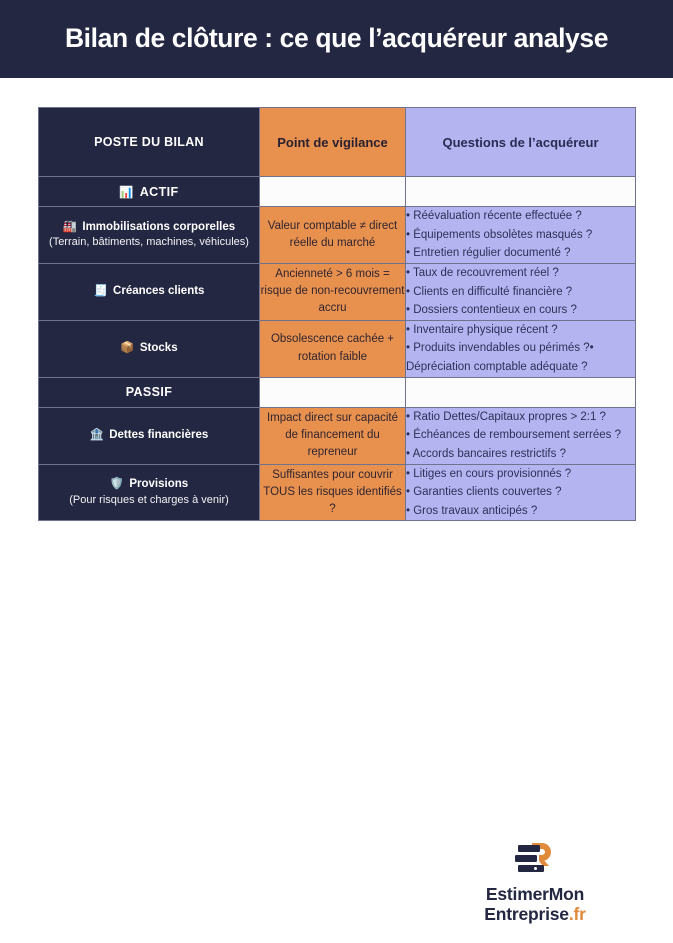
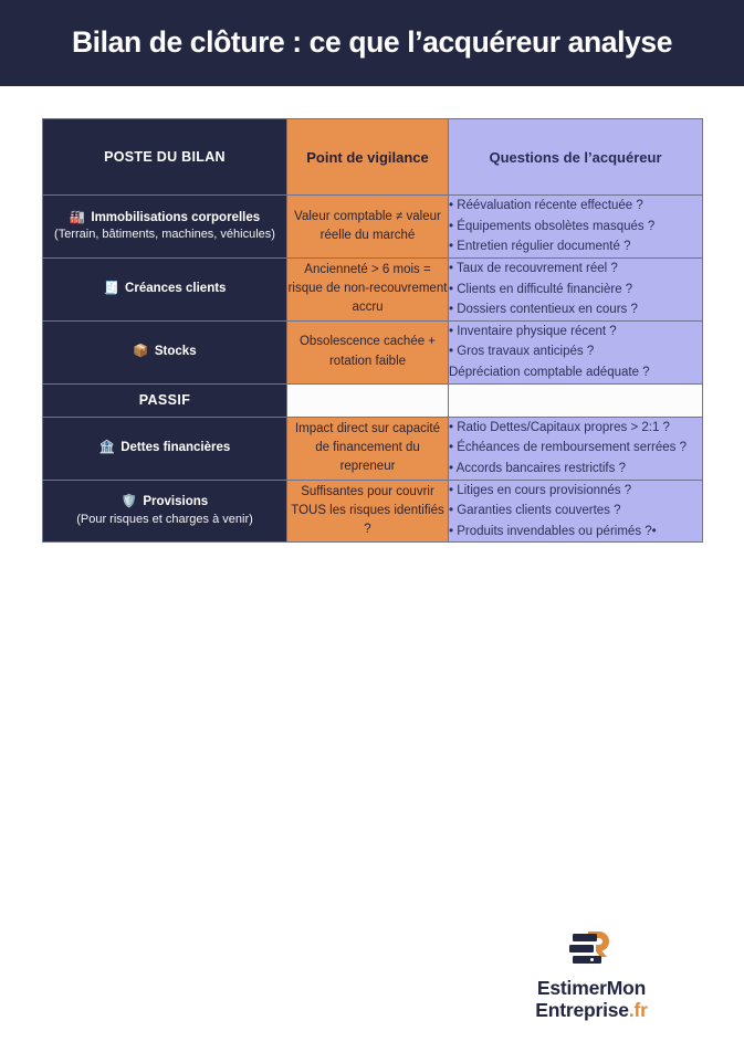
  Bilan de clôture : ce que l’acquéreur analyse
  POSTE DU BILAN	Point de vigilance	Questions de l’acquéreur
- 📊 ACTIF
- 🏭 Immobilisations corporelles(Terrain, bâtiments, machines, véhicules)	Valeur comptable ≠ direct réelle du marché	• Réévaluation récente effectuée ?• Équipements obsolètes masqués ?• Entretien régulier documenté ?
+ 🏭 Immobilisations corporelles(Terrain, bâtiments, machines, véhicules)	Valeur comptable ≠ valeur réelle du marché	• Réévaluation récente effectuée ?• Équipements obsolètes masqués ?• Entretien régulier documenté ?
  🧾 Créances clients	Ancienneté > 6 mois = risque de non-recouvrement accru	• Taux de recouvrement réel ?• Clients en difficulté financière ?• Dossiers contentieux en cours ?
- 📦 Stocks	Obsolescence cachée + rotation faible	• Inventaire physique récent ?• Produits invendables ou périmés ?•Dépréciation comptable adéquate ?
+ 📦 Stocks	Obsolescence cachée + rotation faible	• Inventaire physique récent ?• Gros travaux anticipés ?Dépréciation comptable adéquate ?
  PASSIF
  🏦 Dettes financières	Impact direct sur capacité de financement du repreneur	• Ratio Dettes/Capitaux propres > 2:1 ?• Échéances de remboursement serrées ?• Accords bancaires restrictifs ?
- 🛡️ Provisions(Pour risques et charges à venir)	Suffisantes pour couvrir TOUS les risques identifiés ?	• Litiges en cours provisionnés ?• Garanties clients couvertes ?• Gros travaux anticipés ?
+ 🛡️ Provisions(Pour risques et charges à venir)	Suffisantes pour couvrir TOUS les risques identifiés ?	• Litiges en cours provisionnés ?• Garanties clients couvertes ?• Produits invendables ou périmés ?•
  EstimerMon
  Entreprise.fr
